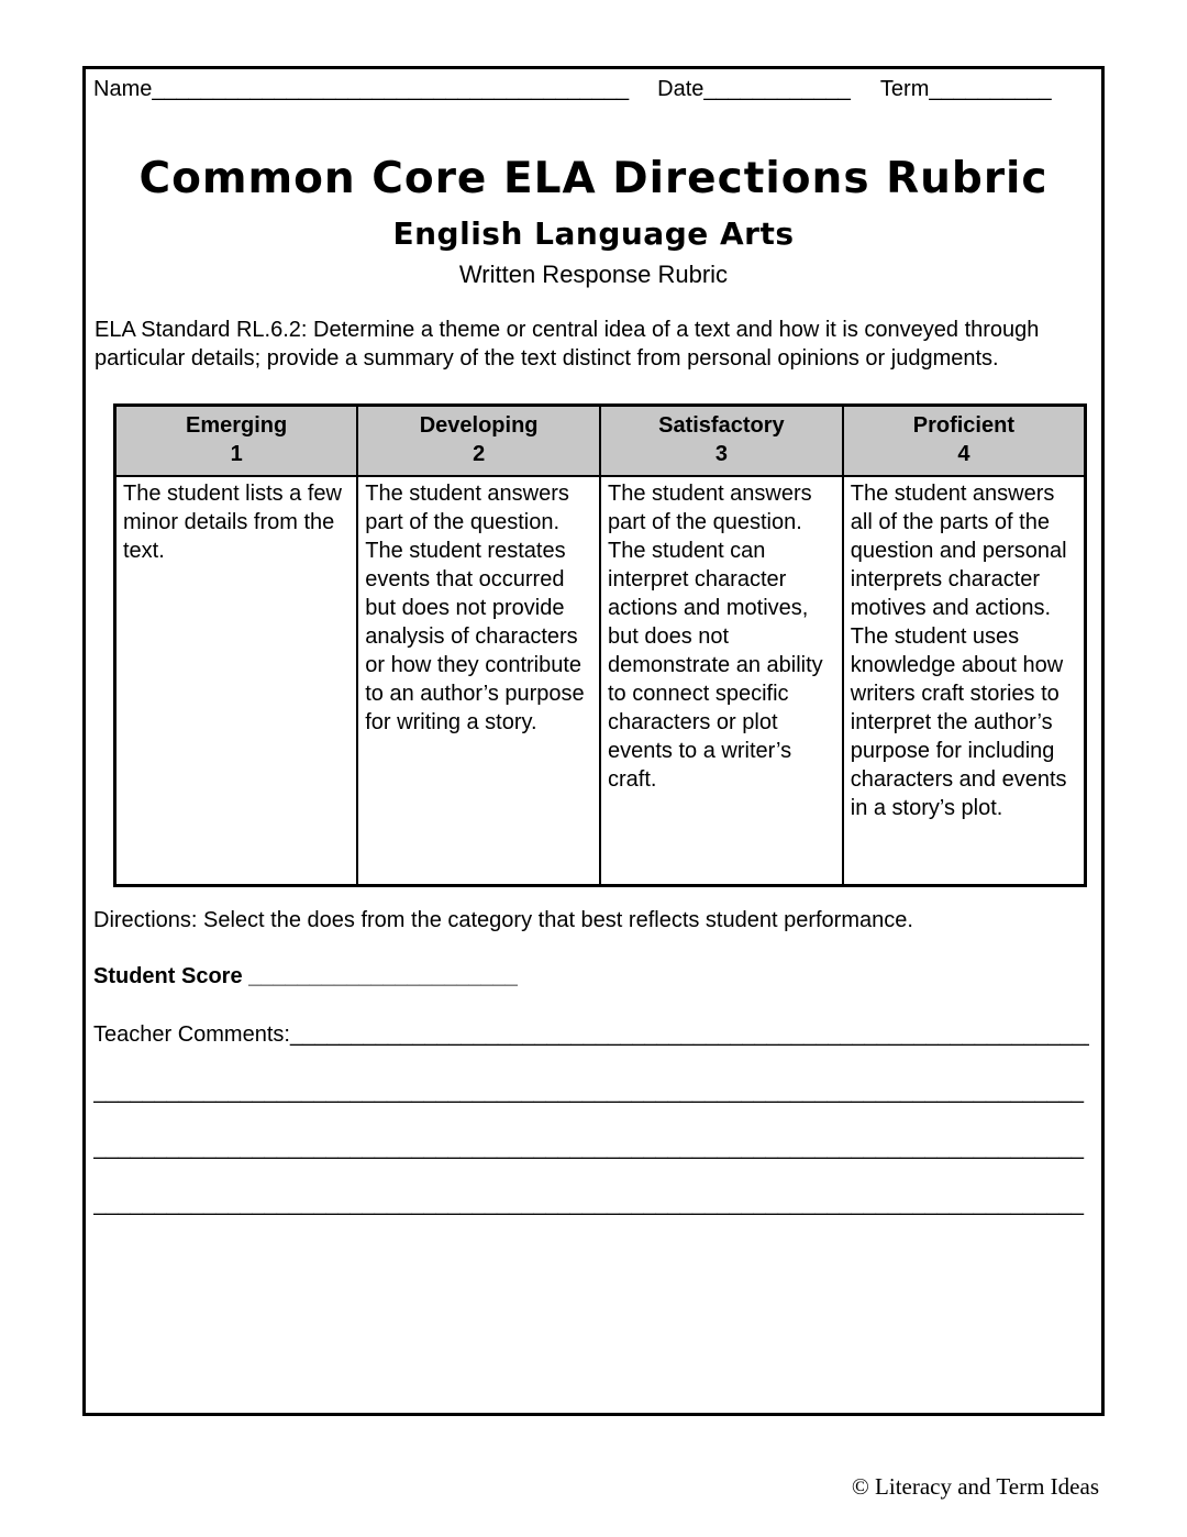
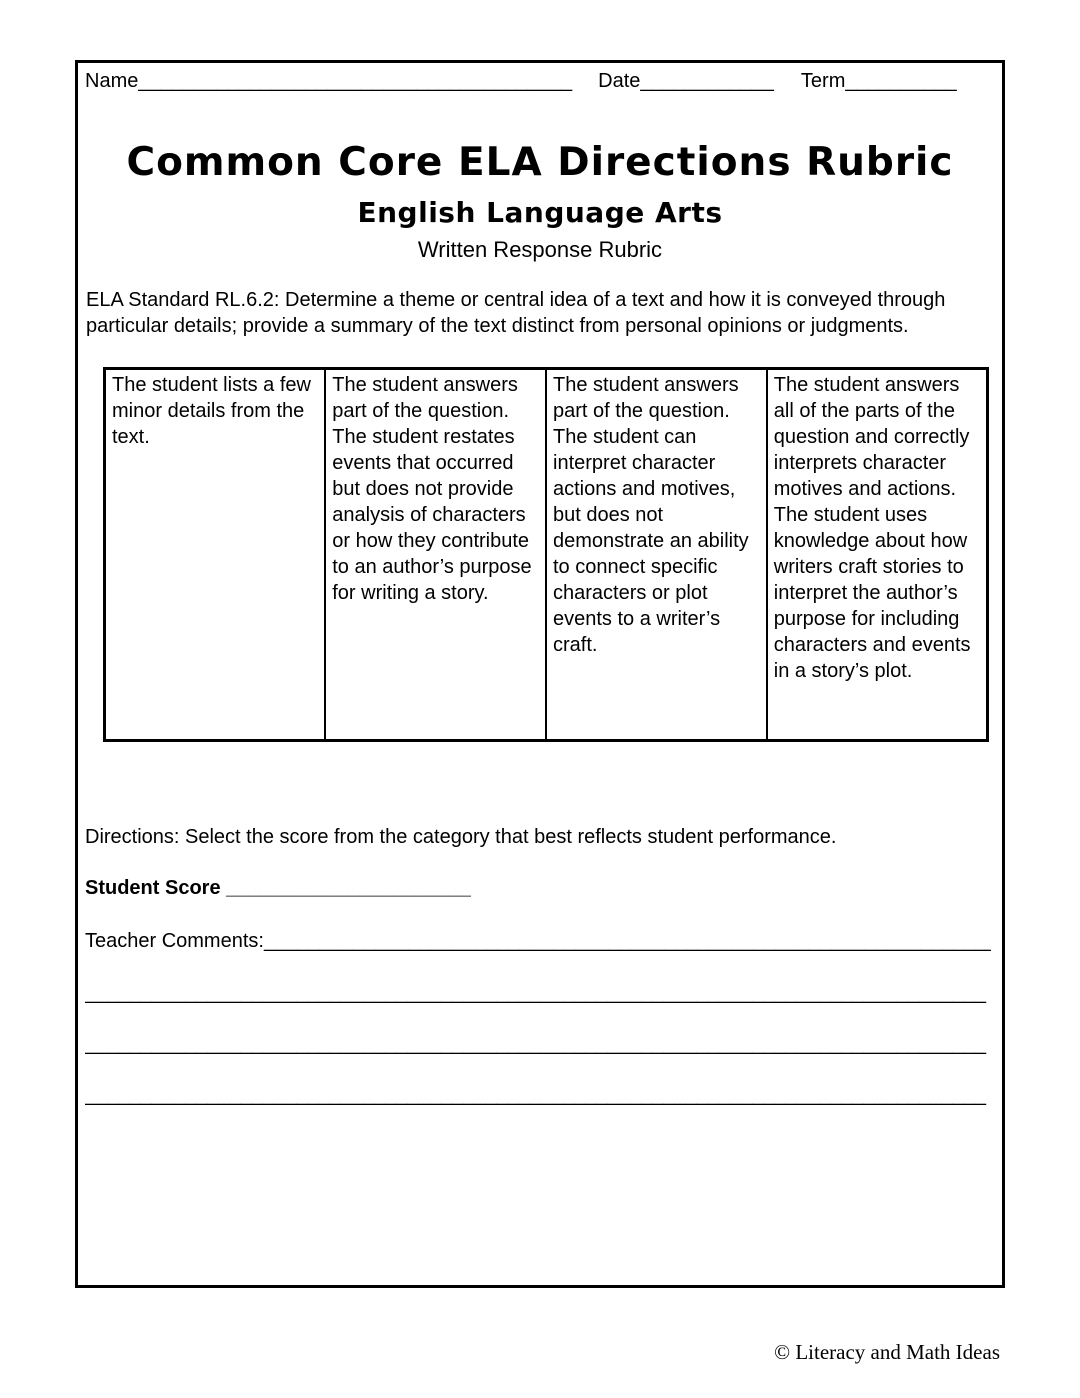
  Name_______________________________________ Date____________ Term__________
  Common Core ELA Directions Rubric
  English Language Arts
  Written Response Rubric
  ELA Standard RL.6.2: Determine a theme or central idea of a text and how it is conveyed through particular details; provide a summary of the text distinct from personal opinions or judgments.
- Emerging 1	Developing 2	Satisfactory 3	Proficient 4
- The student lists a few minor details from the text.	The student answers part of the question. The student restates events that occurred but does not provide analysis of characters or how they contribute to an author’s purpose for writing a story.	The student answers part of the question. The student can interpret character actions and motives, but does not demonstrate an ability to connect specific characters or plot events to a writer’s craft.	The student answers all of the parts of the question and personal interprets character motives and actions. The student uses knowledge about how writers craft stories to interpret the author’s purpose for including characters and events in a story’s plot.
+ The student lists a few minor details from the text.	The student answers part of the question. The student restates events that occurred but does not provide analysis of characters or how they contribute to an author’s purpose for writing a story.	The student answers part of the question. The student can interpret character actions and motives, but does not demonstrate an ability to connect specific characters or plot events to a writer’s craft.	The student answers all of the parts of the question and correctly interprets character motives and actions. The student uses knowledge about how writers craft stories to interpret the author’s purpose for including characters and events in a story’s plot.
- Directions: Select the does from the category that best reflects student performance.
+ Directions: Select the score from the category that best reflects student performance.
  Student Score ______________________
  Teacher Comments:_________________________________________________________________
  _________________________________________________________________________________
  _________________________________________________________________________________
  _________________________________________________________________________________
- © Literacy and Term Ideas
+ © Literacy and Math Ideas
